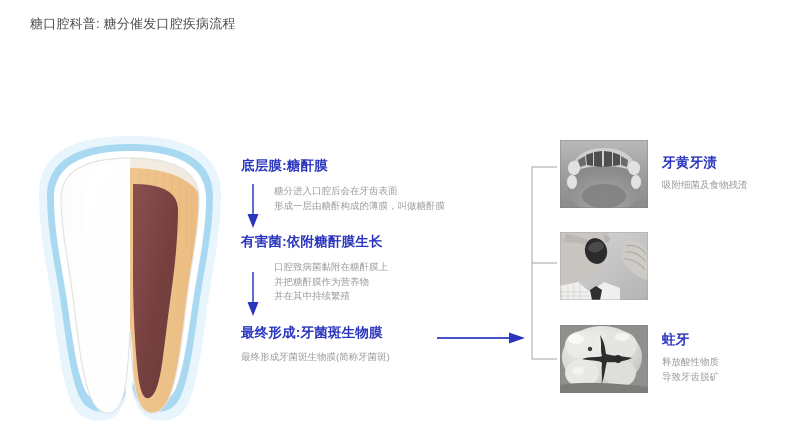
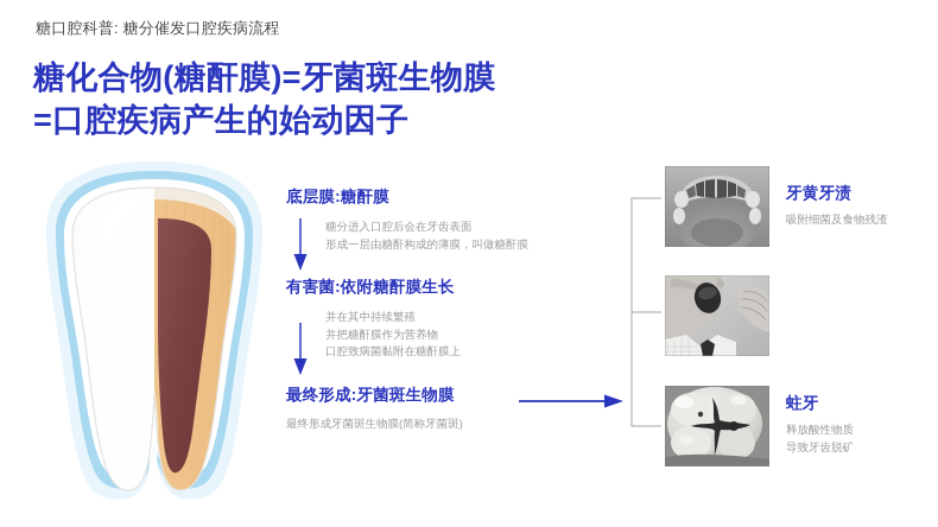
  糖口腔科普: 糖分催发口腔疾病流程
+ 糖化合物(糖酐膜)=牙菌斑生物膜
+ =口腔疾病产生的始动因子
  底层膜:糖酐膜
  糖分进入口腔后会在牙齿表面
  形成一层由糖酐构成的薄膜，叫做糖酐膜
  有害菌:依附糖酐膜生长
- 口腔致病菌黏附在糖酐膜上
+ 并在其中持续繁殖
  并把糖酐膜作为营养物
- 并在其中持续繁殖
+ 口腔致病菌黏附在糖酐膜上
  最终形成:牙菌斑生物膜
  最终形成牙菌斑生物膜(简称牙菌斑)
  牙黄牙渍
  吸附细菌及食物残渣
  蛀牙
  释放酸性物质
  导致牙齿脱矿
